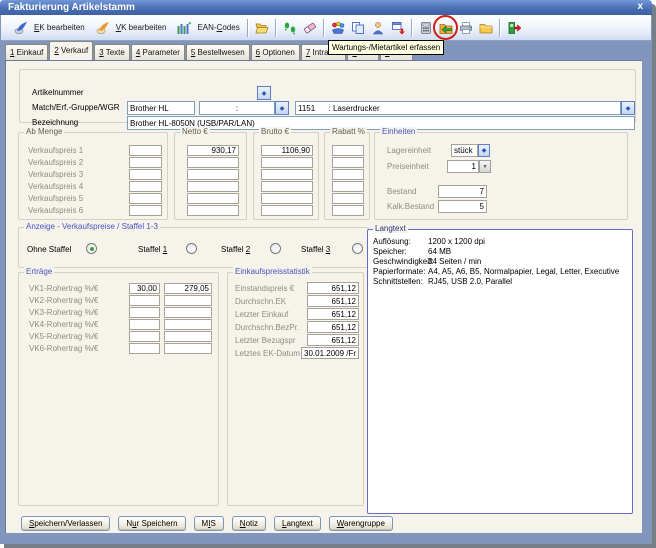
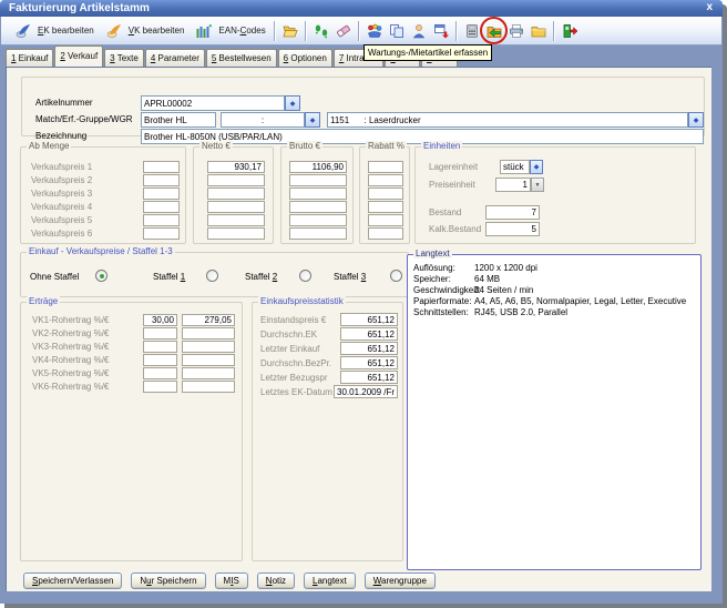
  Fakturierung Artikelstamm
  x
  EK bearbeiten
  VK bearbeiten
  EAN-Codes
  1 Einkauf
  2 Verkauf
  3 Texte
  4 Parameter
  5 Bestellwesen
  6 Optionen
  Wartungs-/Mietartikel erfassen
  Artikelnummer
+ APRL00002
  Match/Erf.-Gruppe/WGR
  Brother HL
  :
  1151 : Laserdrucker
  Bezeichnung
  Brother HL-8050N (USB/PAR/LAN)
  Ab Menge
  Verkaufspreis 1
  Verkaufspreis 2
  Verkaufspreis 3
  Verkaufspreis 4
  Verkaufspreis 5
  Verkaufspreis 6
  Netto €
  930,17
  Brutto €
  1106,90
  Rabatt %
  Einheiten
  Lagereinheit
  stück
  Preiseinheit
  1
  Bestand
  7
  Kalk.Bestand
  5
- Anzeige - Verkaufspreise / Staffel 1-3
+ Einkauf - Verkaufspreise / Staffel 1-3
  Ohne Staffel
  Staffel 1
  Staffel 2
  Staffel 3
  Erträge
  VK1-Rohertrag %/€
  VK2-Rohertrag %/€
  VK3-Rohertrag %/€
  VK4-Rohertrag %/€
  VK5-Rohertrag %/€
  VK6-Rohertrag %/€
  30,00
  279,05
  Einkaufspreisstatistik
  Einstandspreis €
  651,12
  Durchschn.EK
  651,12
  Letzter Einkauf
  651,12
  Durchschn.BezPr.
  651,12
  Letzter Bezugspr
  651,12
  Letztes EK-Datum
  30.01.2009 /Fr
  Langtext
  Auflösung:
  1200 x 1200 dpi
  Speicher:
  64 MB
  Geschwindigkeit:
  34 Seiten / min
  Papierformate:
  A4, A5, A6, B5, Normalpapier, Legal, Letter, Executive
  Schnittstellen:
  RJ45, USB 2.0, Parallel
  Speichern/Verlassen
  Nur Speichern
  MIS
  Notiz
  Langtext
  Warengruppe
